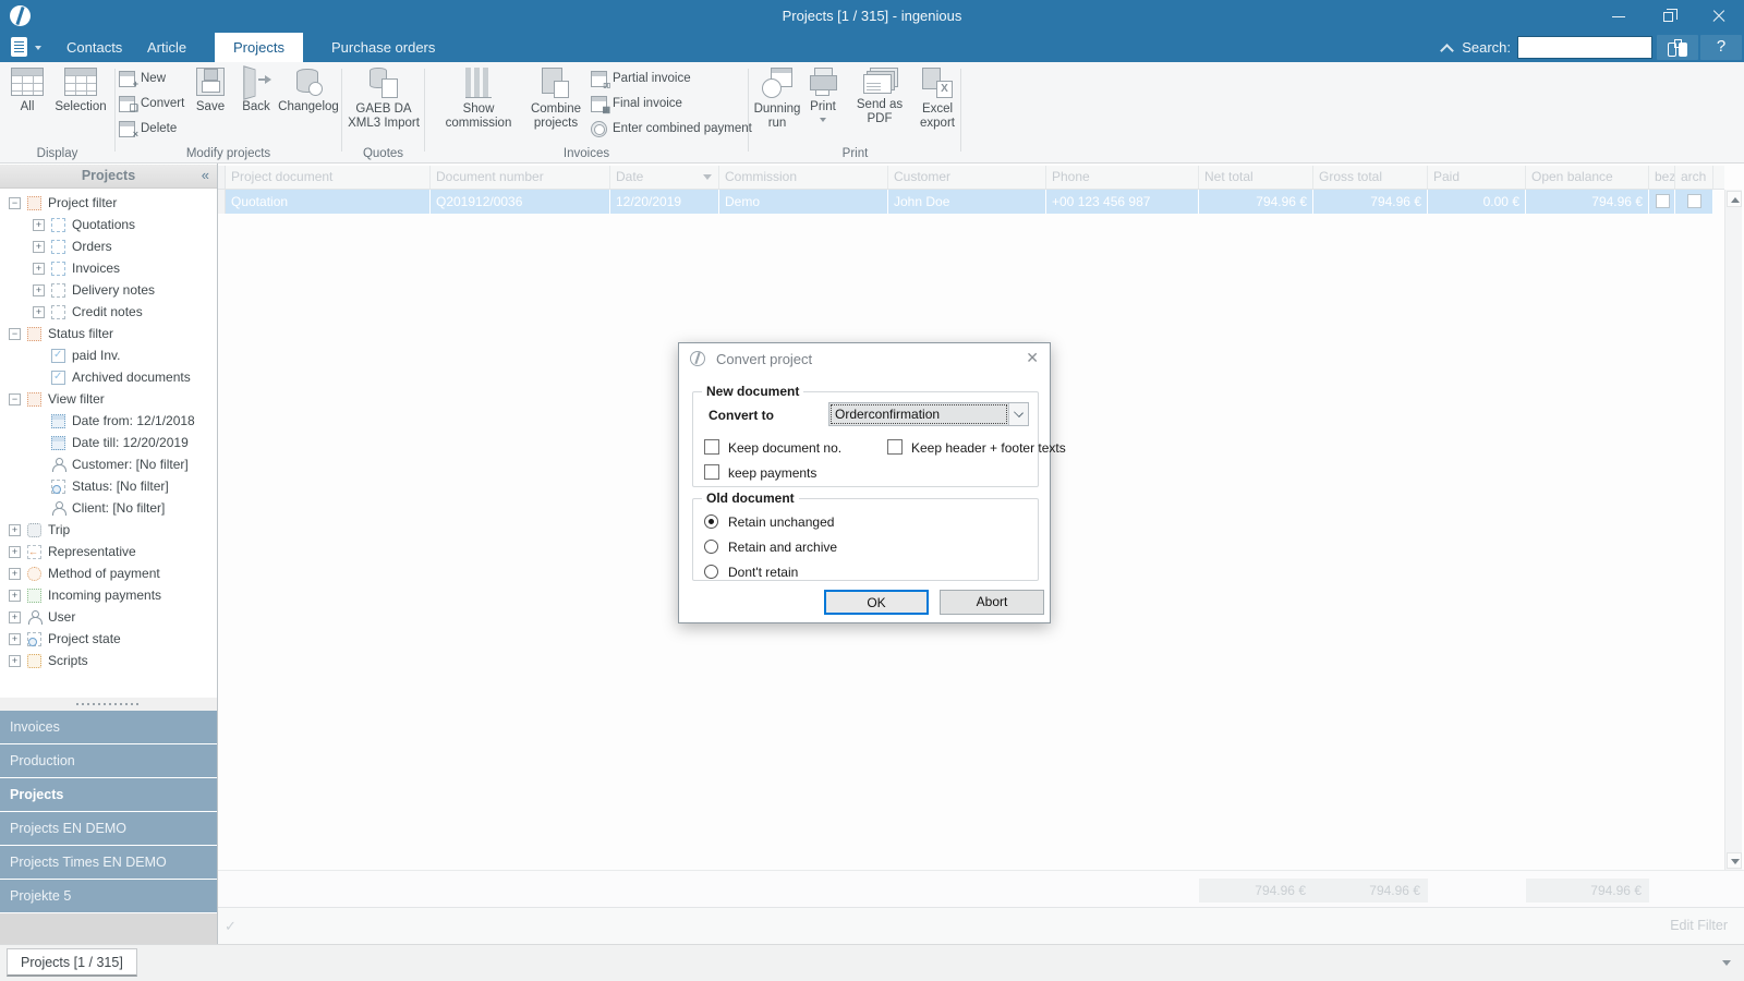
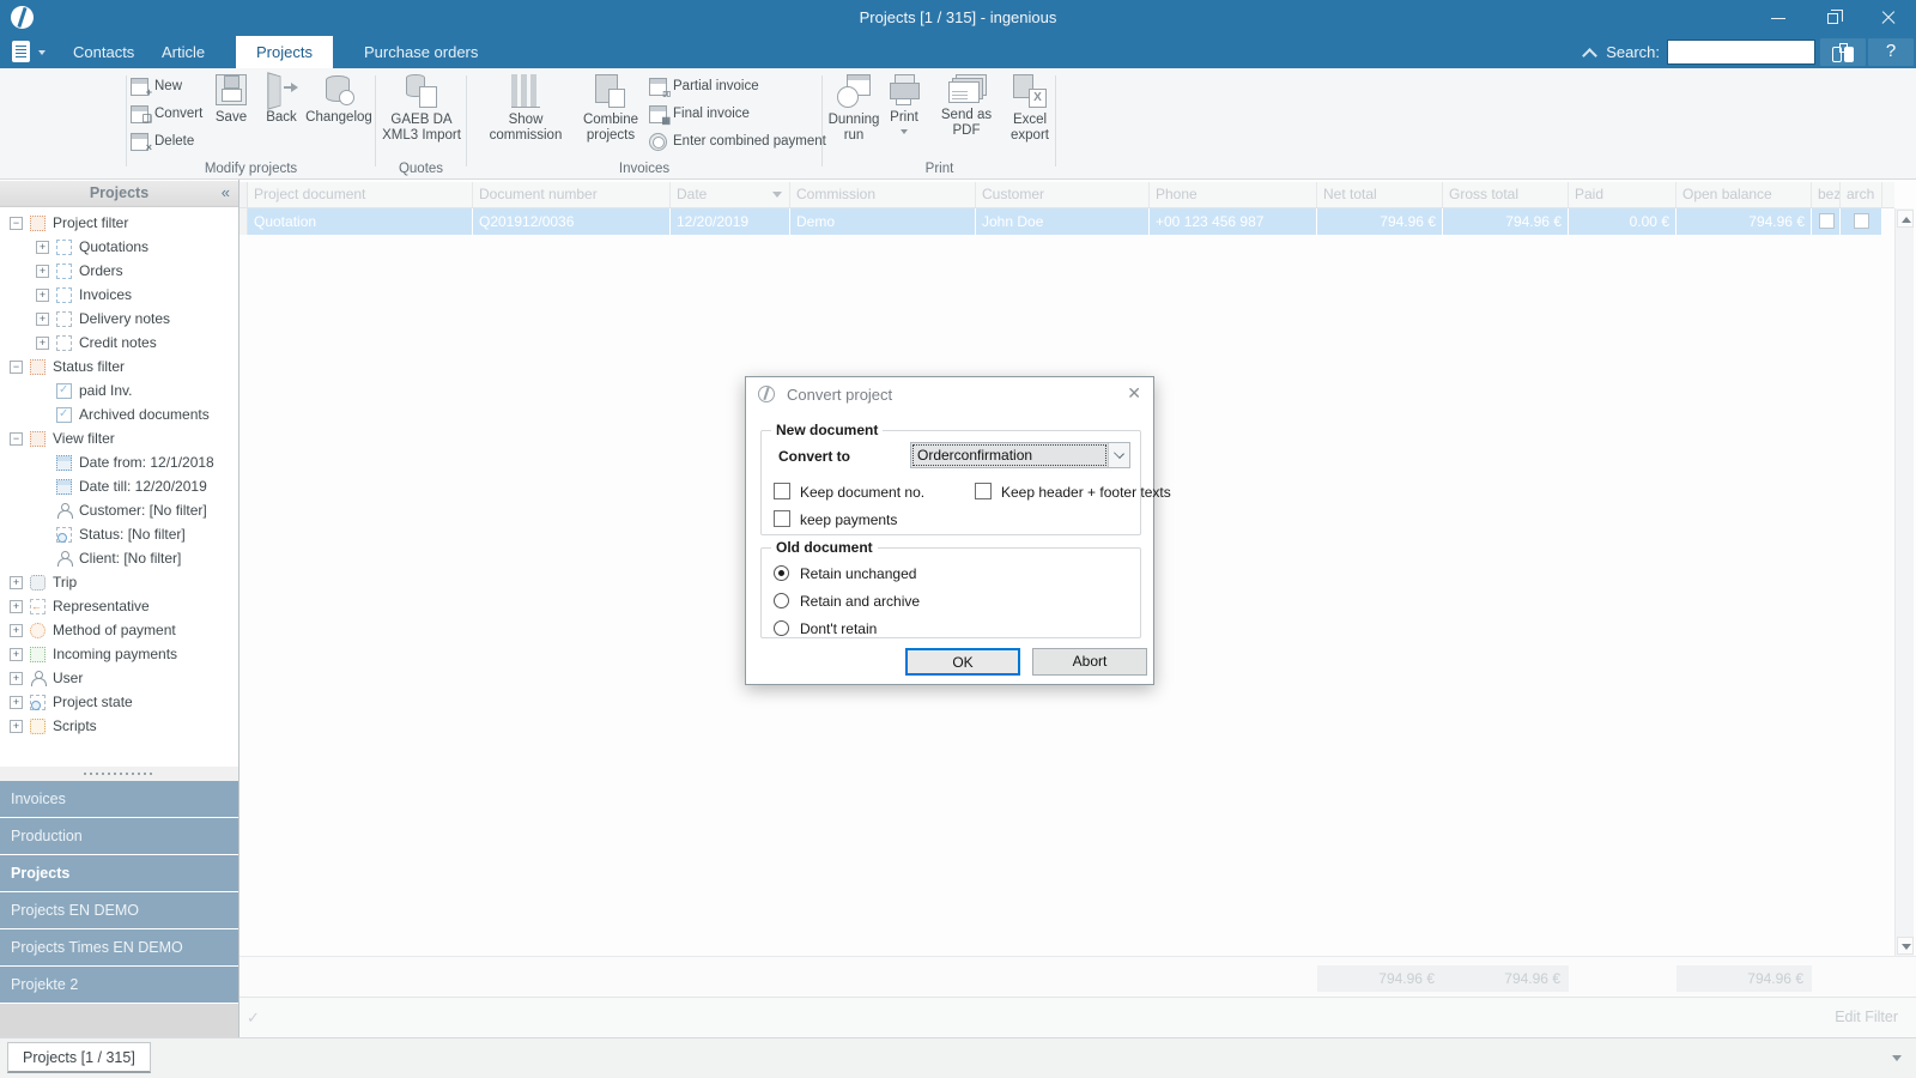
  Projects [1 / 315] - ingenious
  Contacts
  Article
  Projects
  Purchase orders
  Search:
  ?
- All
- Selection
- Display
  New
  Convert
  Delete
  Save
  Back
  Changelog
  Modify projects
  GAEB DA XML3 Import
  Quotes
  Show commission
  Combine projects
  Partial invoice
  Final invoice
  Enter combined payment
  Invoices
  Dunning run
  Print
  Send as PDF
  Excel export
  Print
  Projects
  «
  −
  Project filter
  +
  Quotations
  +
  Orders
  +
  Invoices
  +
  Delivery notes
  +
  Credit notes
  −
  Status filter
  paid Inv.
  Archived documents
  −
  View filter
  Date from: 12/1/2018
  Date till: 12/20/2019
  Customer: [No filter]
  Status: [No filter]
  Client: [No filter]
  +
  Trip
  +
  Representative
  +
  Method of payment
  +
  Incoming payments
  +
  User
  +
  Project state
  +
  Scripts
  Invoices
  Production
  Projects
  Projects EN DEMO
  Projects Times EN DEMO
- Projekte 5
+ Projekte 2
  Project document
  Document number
  Date
  Commission
  Customer
  Phone
  Net total
  Gross total
  Paid
  Open balance
  bez
  arch
  Quotation
  Q201912/0036
  12/20/2019
  Demo
  John Doe
  +00 123 456 987
  794.96 €
  794.96 €
  0.00 €
  794.96 €
  794.96 €
  794.96 €
  794.96 €
  ✓
  Edit Filter
  Projects [1 / 315]
  Convert project
  ✕
  New document
  Convert to
  Orderconfirmation
  Keep document no.
  Keep header + footer texts
  keep payments
  Old document
  Retain unchanged
  Retain and archive
  Dont't retain
  OK
  Abort
